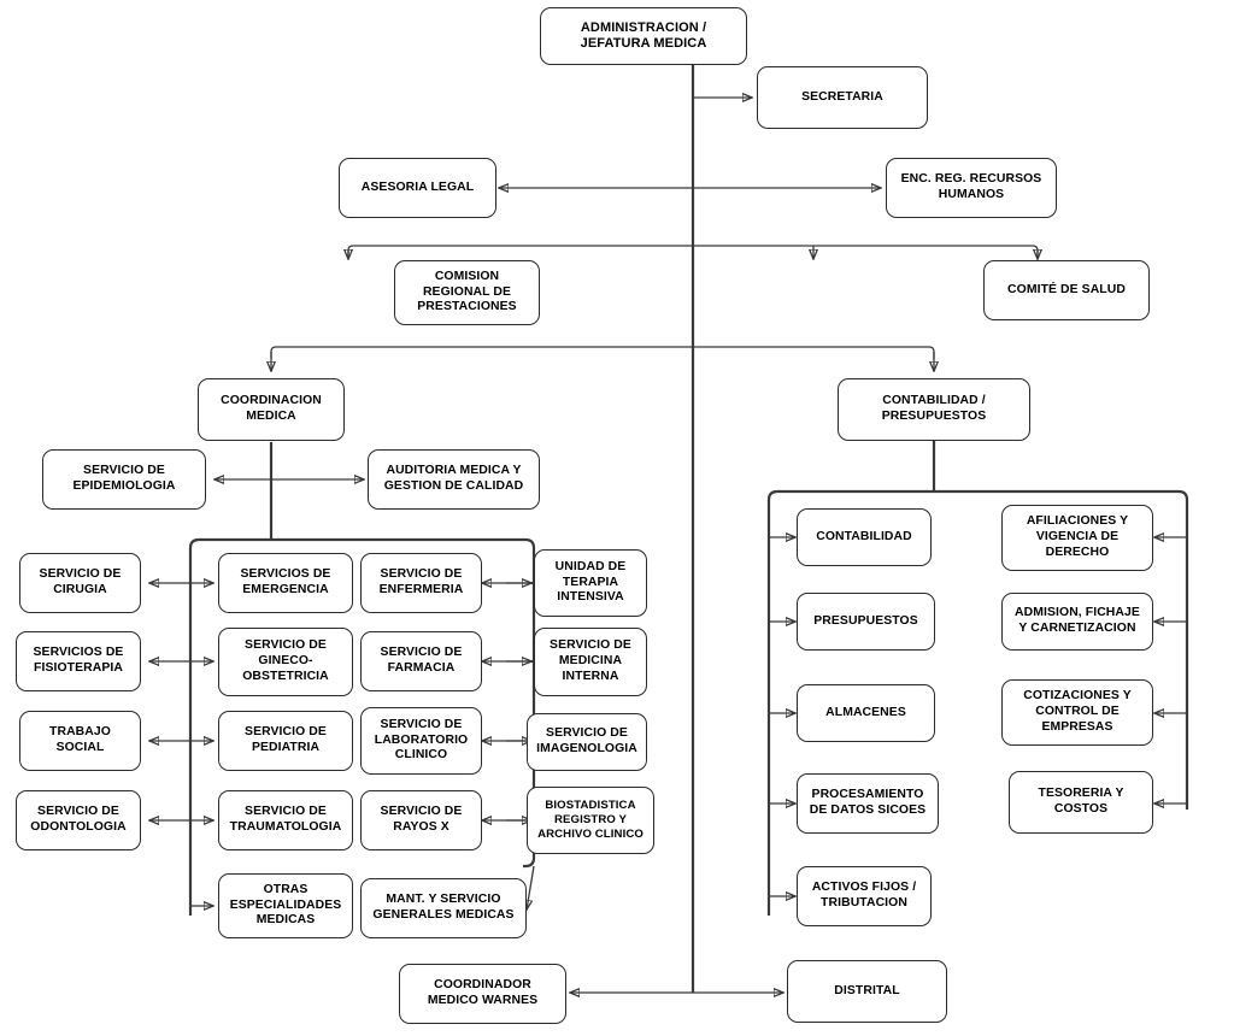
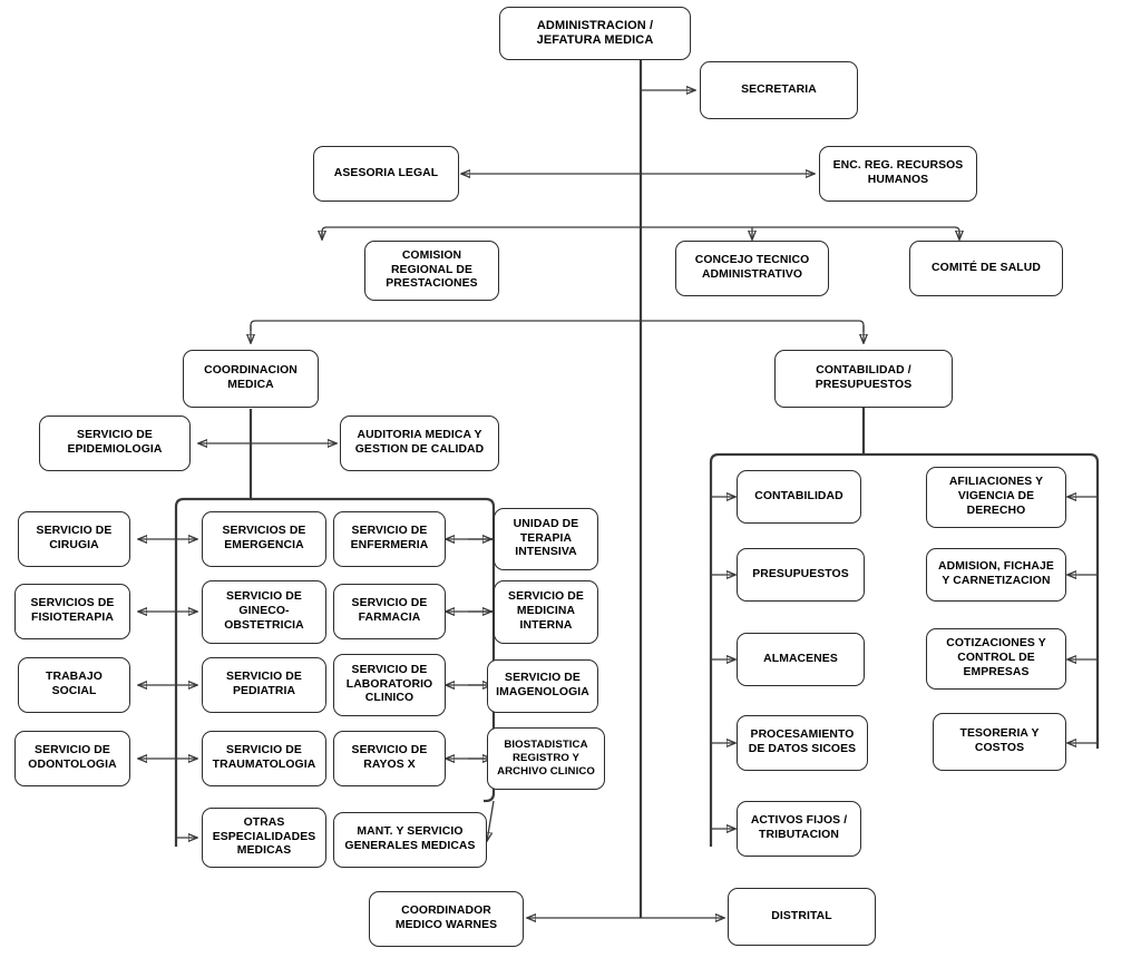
  ADMINISTRACION /
  JEFATURA MEDICA
  SECRETARIA
  ASESORIA LEGAL
  ENC. REG. RECURSOS
  HUMANOS
  COMISION
  REGIONAL DE
  PRESTACIONES
+ CONCEJO TECNICO
+ ADMINISTRATIVO
  COMITÉ DE SALUD
  COORDINACION
  MEDICA
  CONTABILIDAD /
  PRESUPUESTOS
  SERVICIO DE
  EPIDEMIOLOGIA
  AUDITORIA MEDICA Y
  GESTION DE CALIDAD
  SERVICIO DE
  CIRUGIA
  SERVICIOS DE
  FISIOTERAPIA
  TRABAJO
  SOCIAL
  SERVICIO DE
  ODONTOLOGIA
  SERVICIOS DE
  EMERGENCIA
  SERVICIO DE
  GINECO-
  OBSTETRICIA
  SERVICIO DE
  PEDIATRIA
  SERVICIO DE
  TRAUMATOLOGIA
  OTRAS
  ESPECIALIDADES
  MEDICAS
  SERVICIO DE
  ENFERMERIA
  SERVICIO DE
  FARMACIA
  SERVICIO DE
  LABORATORIO
  CLINICO
  SERVICIO DE
  RAYOS X
  MANT. Y SERVICIO
  GENERALES MEDICAS
  UNIDAD DE
  TERAPIA
  INTENSIVA
  SERVICIO DE
  MEDICINA
  INTERNA
  SERVICIO DE
  IMAGENOLOGIA
  BIOSTADISTICA
  REGISTRO Y
  ARCHIVO CLINICO
  CONTABILIDAD
  PRESUPUESTOS
  ALMACENES
  PROCESAMIENTO
  DE DATOS SICOES
  ACTIVOS FIJOS /
  TRIBUTACION
  AFILIACIONES Y
  VIGENCIA DE
  DERECHO
  ADMISION, FICHAJE
  Y CARNETIZACION
  COTIZACIONES Y
  CONTROL DE
  EMPRESAS
  TESORERIA Y
  COSTOS
  COORDINADOR
  MEDICO WARNES
  DISTRITAL
